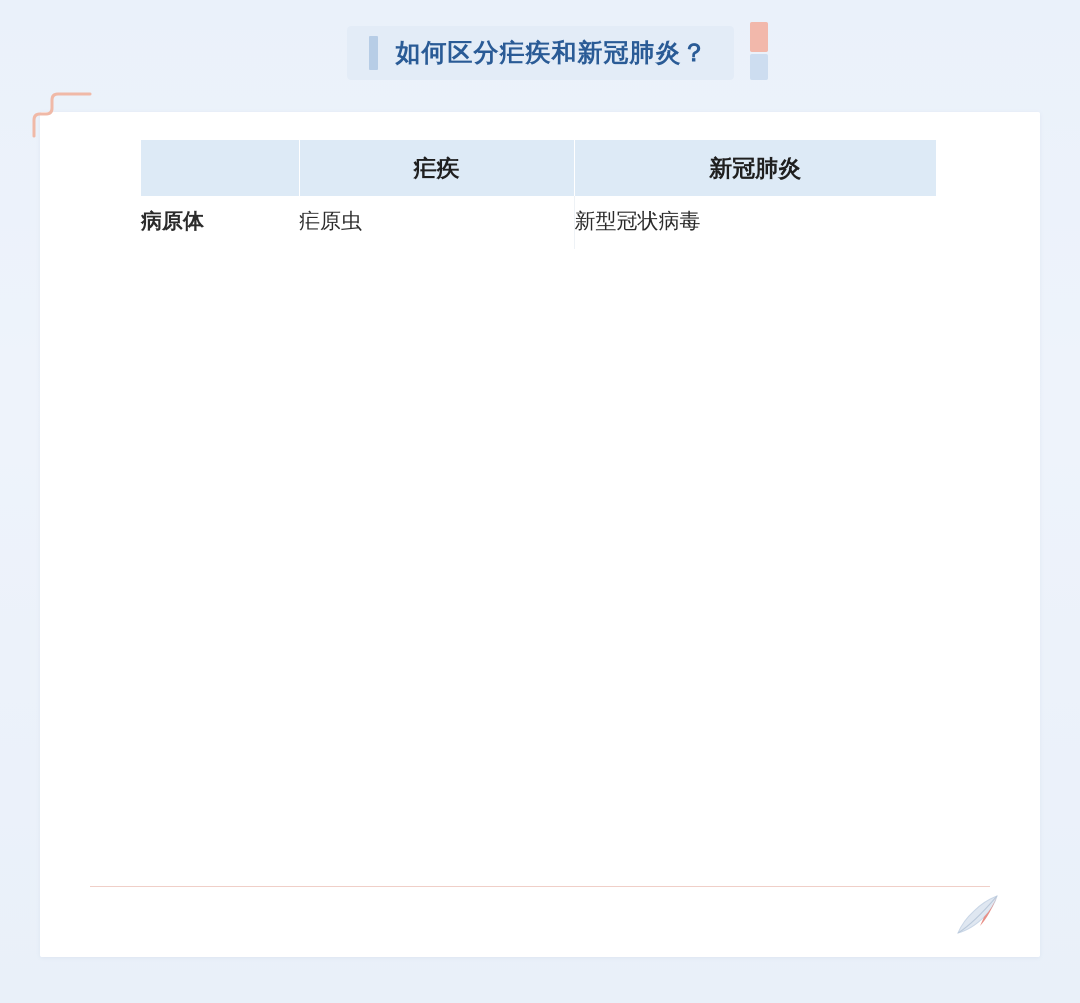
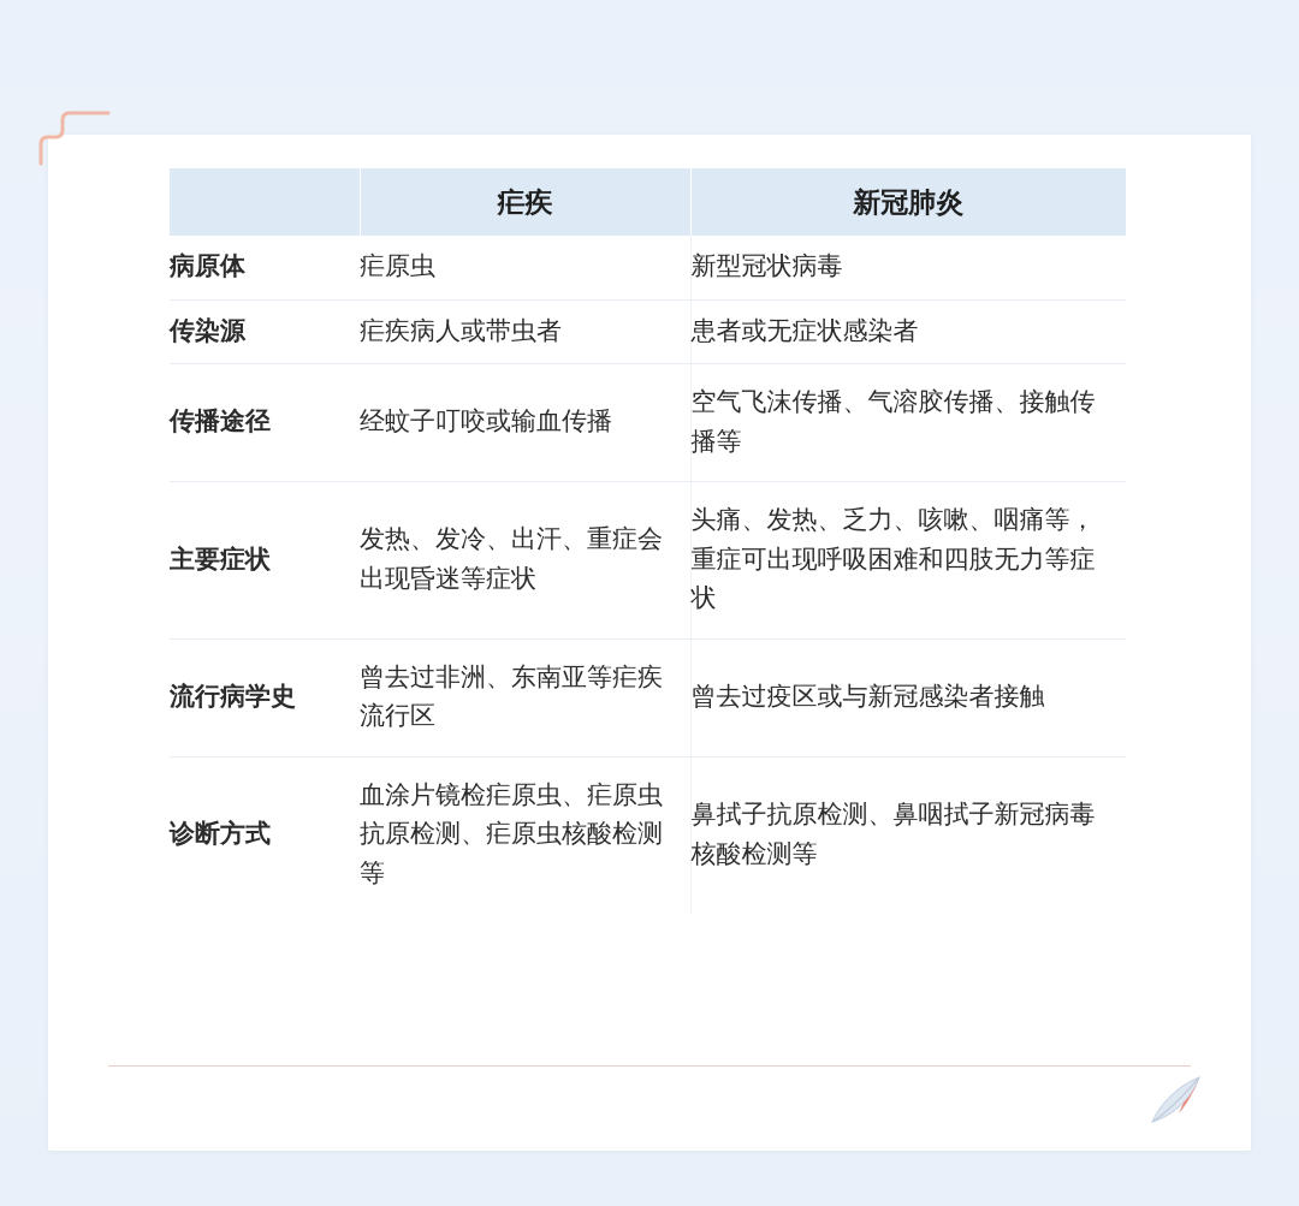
- 如何区分疟疾和新冠肺炎？
  	疟疾	新冠肺炎
  病原体	疟原虫	新型冠状病毒
+ 传染源	疟疾病人或带虫者	患者或无症状感染者
+ 传播途径	经蚊子叮咬或输血传播	空气飞沫传播、气溶胶传播、接触传播等
+ 主要症状	发热、发冷、出汗、重症会出现昏迷等症状	头痛、发热、乏力、咳嗽、咽痛等，重症可出现呼吸困难和四肢无力等症状
+ 流行病学史	曾去过非洲、东南亚等疟疾流行区	曾去过疫区或与新冠感染者接触
+ 诊断方式	血涂片镜检疟原虫、疟原虫抗原检测、疟原虫核酸检测等	鼻拭子抗原检测、鼻咽拭子新冠病毒核酸检测等
